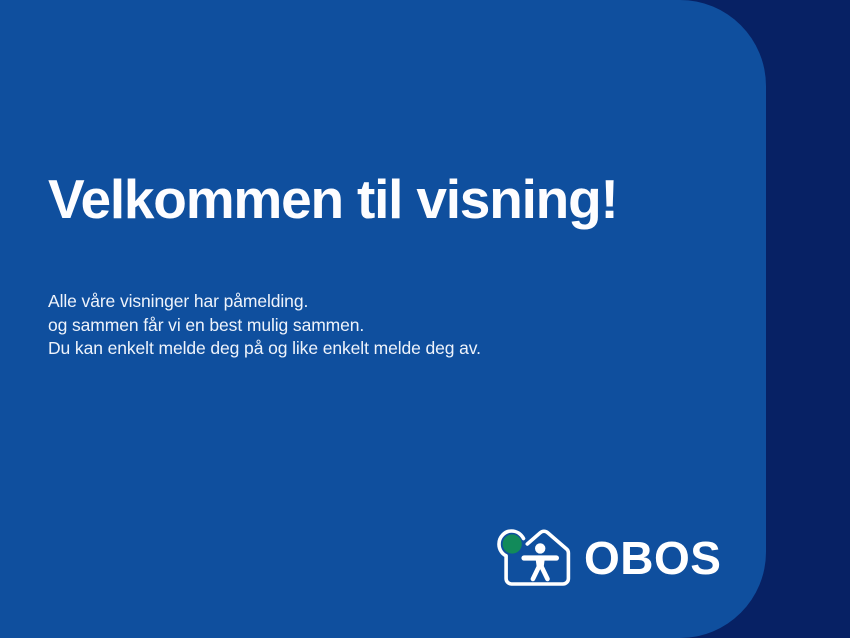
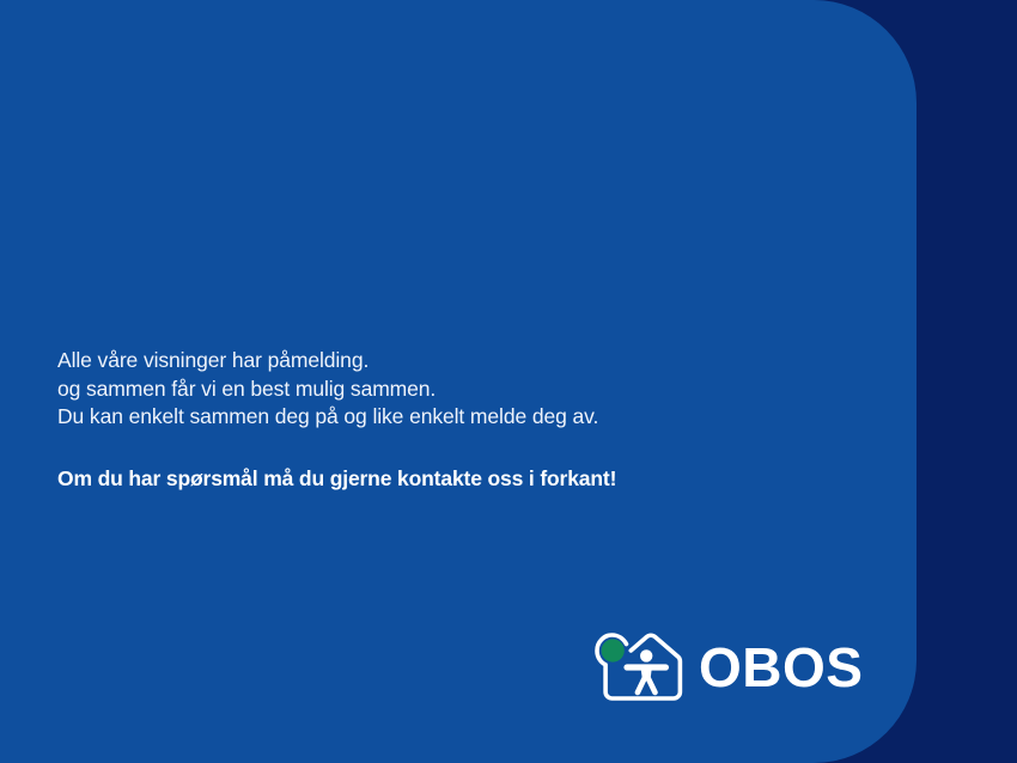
- Velkommen til visning!
  Alle våre visninger har påmelding.
  og sammen får vi en best mulig sammen.
- Du kan enkelt melde deg på og like enkelt melde deg av.
+ Du kan enkelt sammen deg på og like enkelt melde deg av.
+ Om du har spørsmål må du gjerne kontakte oss i forkant!
  OBOS
